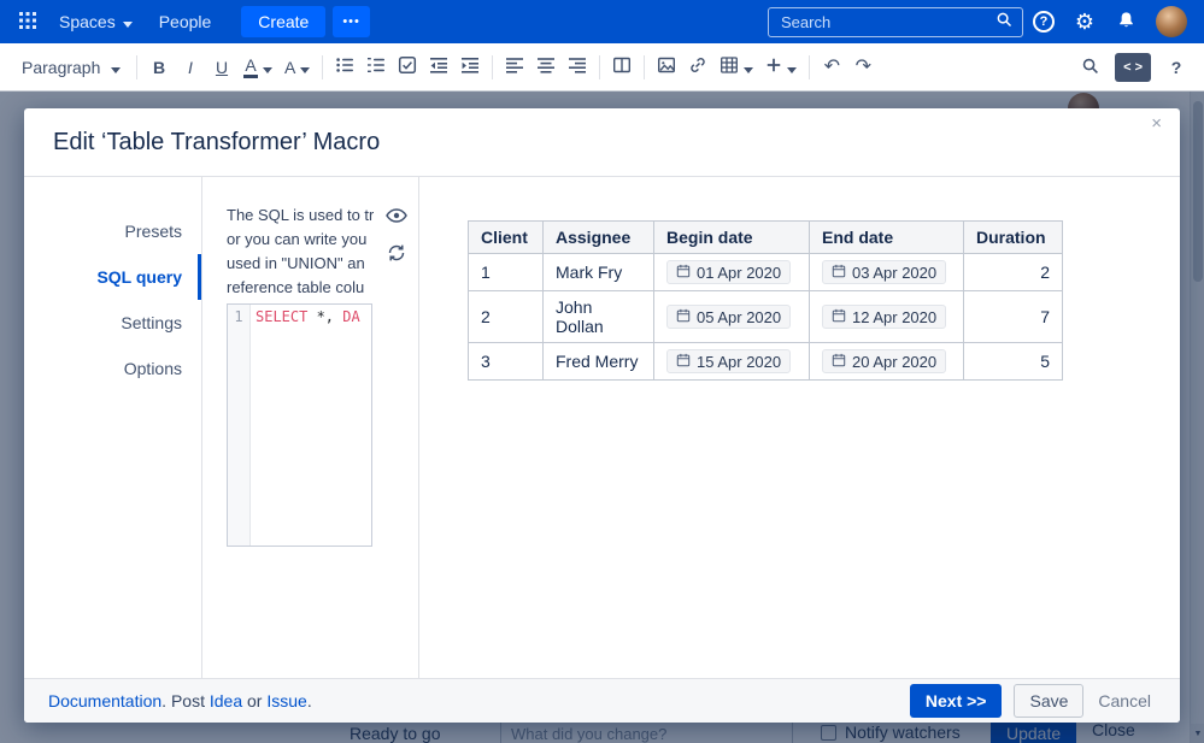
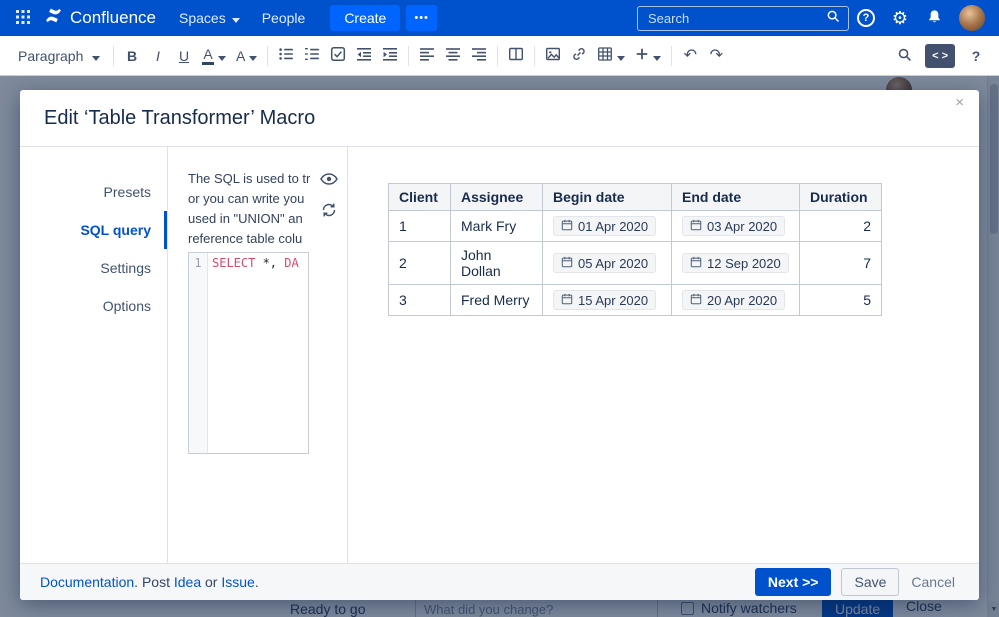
+ Confluence
  Spaces
  People
  Create
  •••
  Search
  ?
  ⚙
  Paragraph
  B
  I
  U
  A
  A
  ↶
  ↷
  < >
  ?
  Ready to go
  What did you change?
  Notify watchers
  Update
  Close
  Edit ‘Table Transformer’ Macro
  ×
  Presets
  SQL query
  Settings
  Options
  The SQL is used to tr
  or you can write you
  used in "UNION" an
  reference table colu
  1
  SELECT *, DA
  Client	Assignee	Begin date	End date	Duration
  1	Mark Fry	01 Apr 2020	03 Apr 2020	2
- 2	John Dollan	05 Apr 2020	12 Apr 2020	7
+ 2	John Dollan	05 Apr 2020	12 Sep 2020	7
  3	Fred Merry	15 Apr 2020	20 Apr 2020	5
  Documentation. Post Idea or Issue.
  Next >>
  Save
  Cancel
